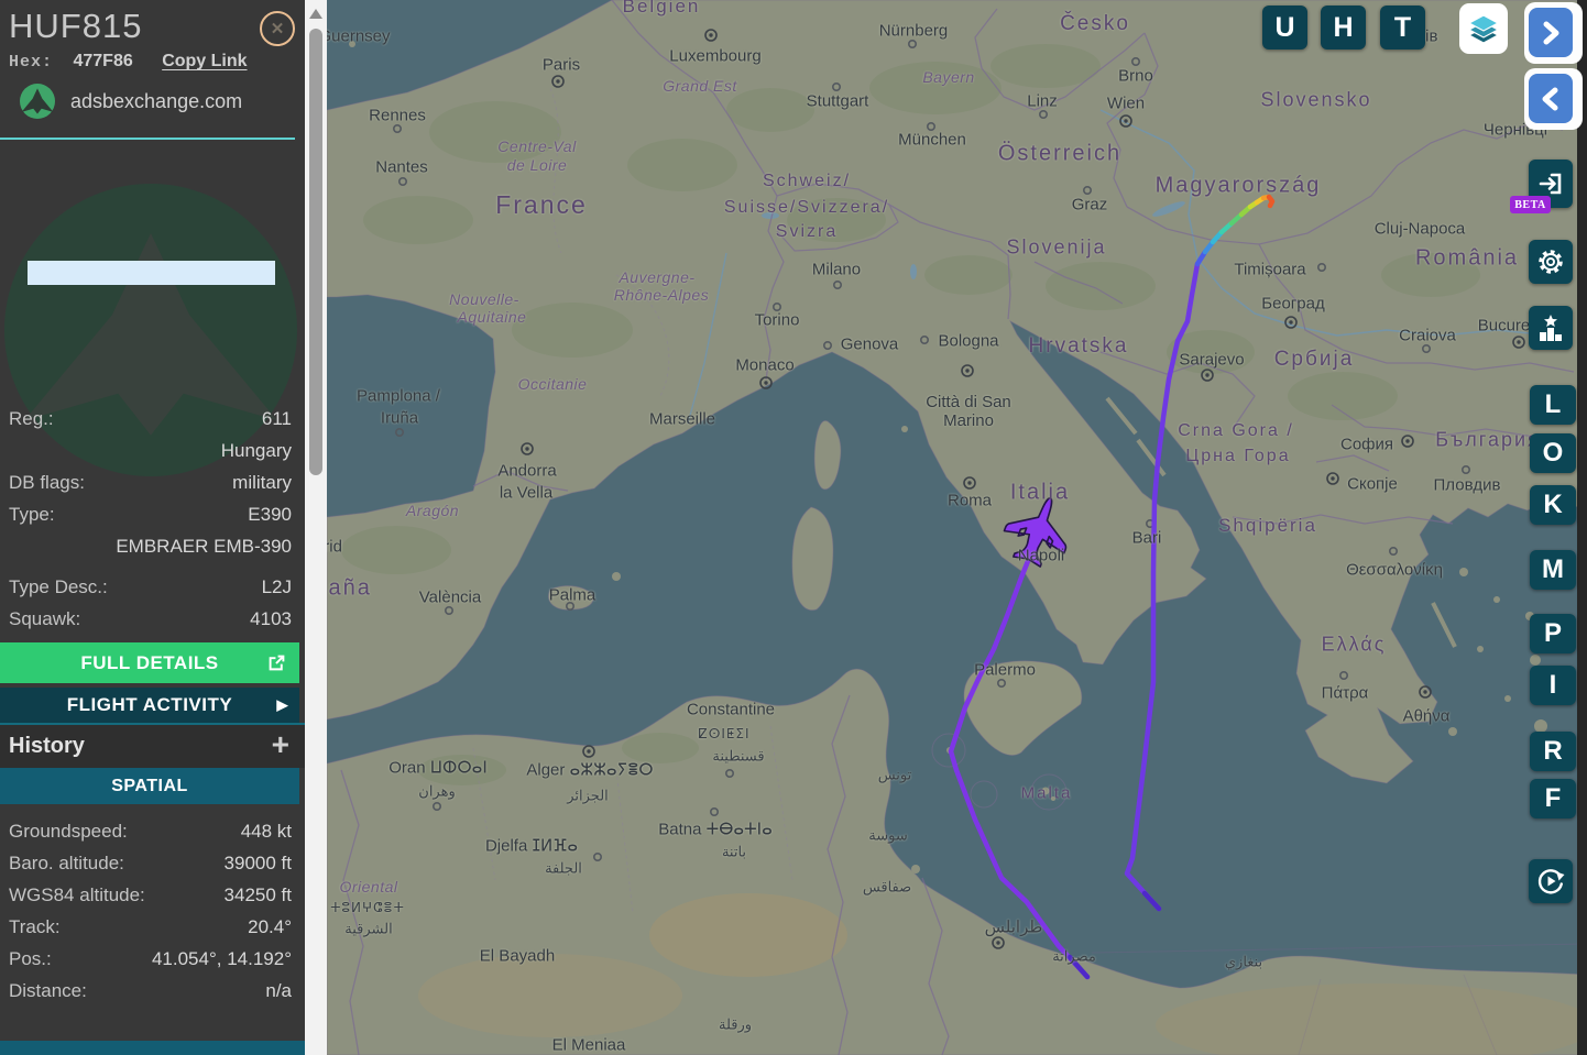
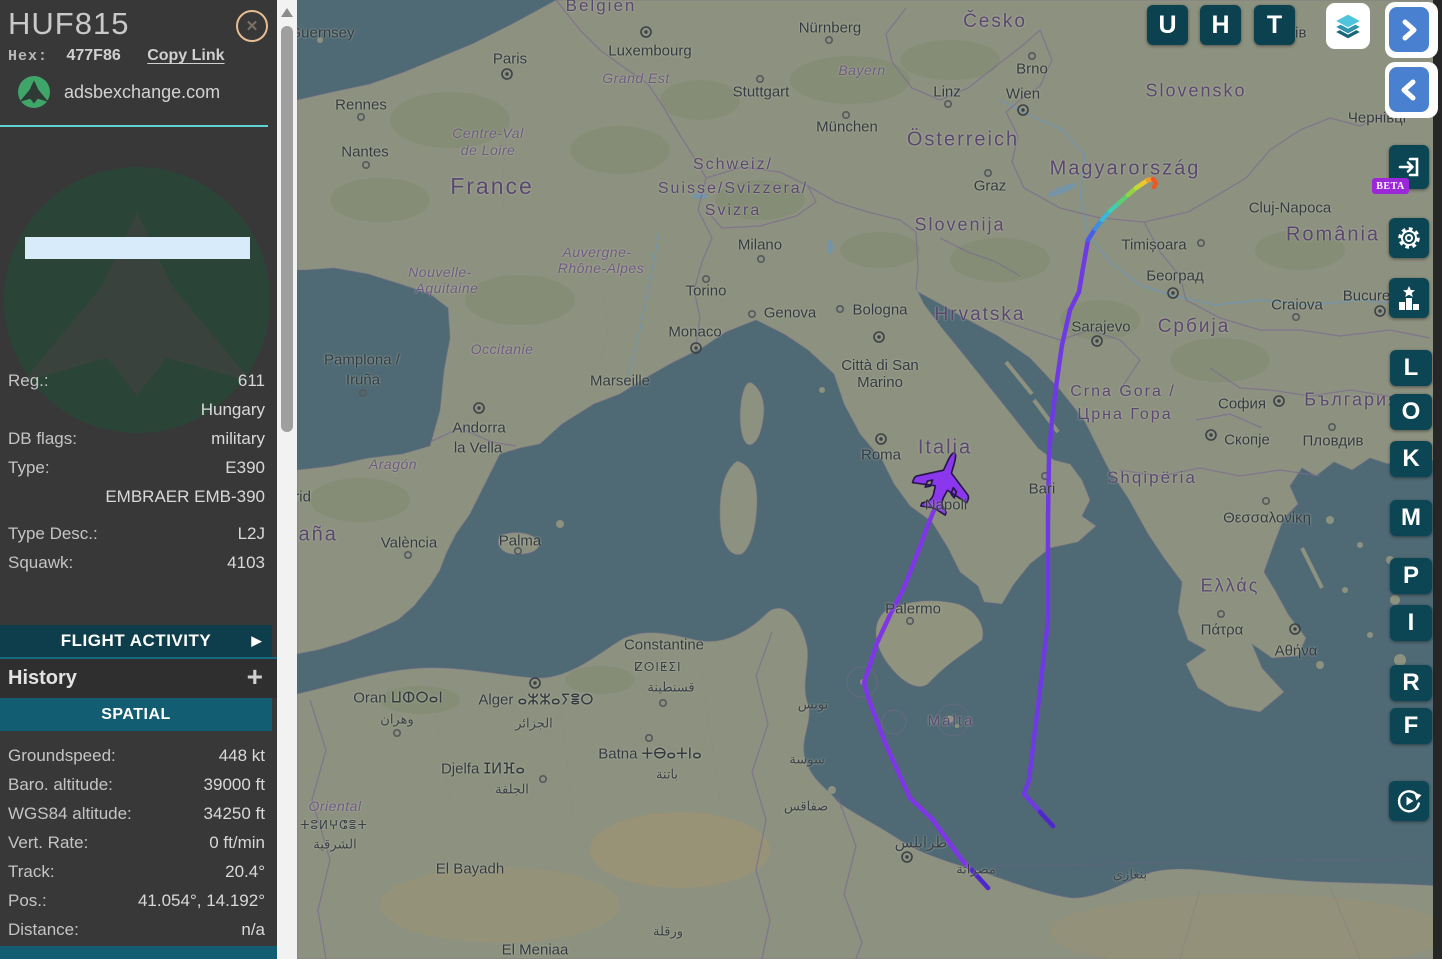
  uernsey
  Belgien
  Paris
  Luxembourg
  Grand Est
  Rennes
  Nantes
  Centre-Val
  de Loire
  France
  Nouvelle-
  Aquitaine
  Auvergne-
  Rhône-Alpes
  Occitanie
  Nürnberg
  Bayern
  Stuttgart
  München
  Česko
  Brno
  Slovensko
  Чернів
  Linz
  Wien
  Österreich
  Graz
  Magyarország
  Cluj-Napoca
  România
  Timișoara
  Београд
  Craiova
  Schweiz/
  Suisse/Svizzera/
  Svizra
  Slovenija
  Milano
  Torino
  Genova
  Bologna
  Hrvatska
  Monaco
  Marseille
  Sarajevo
  Србија
  Crna Gora /
  Црна Гора
  София
  Българи
  Скопје
  Пловдив
  Pamplona /
  Iruña
  Andorra
  la Vella
  Aragón
  València
  Palma
  Roma
  Italia
  Napoli
  Bari
  Città di San
  Marino
  Shqipëria
  Θεσσαλονίκη
  Ελλάς
  Πάτρα
  Αθήνα
  Palermo
  Malta
  Constantine
  ⵇⵙⵏⵟⵉⵏ
  قسنطينة
  Oran ⵡⵀⵔⴰⵏ
  وهران
  Alger ⴰⵣⵣⴰⵢⴻⵔ
  الجزائر
  Batna ⵜⴱⴰⵜⵏⴰ
  باتنة
  Djelfa ⵊⵍⴼⴰ
  الجلفة
  Oriental
  ⵜⵓⵍⵖⵛⴻⵜ
  الشرقية
  El Bayadh
  El Meniaa
  تونس
  سوسة
  صفاقس
  طرابلس
  مصراتة
  بنغازي
  ورقلة
  U
  H
  T
  L
  O
  K
  M
  P
  I
  R
  F
  BETA
  HUF815
  ✕
  Hex: 477F86 Copy Link
  adsbexchange.com
  Reg.:
  611
  Hungary
  DB flags:
  military
  Type:
  E390
  EMBRAER EMB-390
  Type Desc.:
  L2J
  Squawk:
  4103
- FULL DETAILS
  FLIGHT ACTIVITY
  ▶
  History
  +
  SPATIAL
  Groundspeed:
  448 kt
  Baro. altitude:
  39000 ft
  WGS84 altitude:
  34250 ft
+ Vert. Rate:
+ 0 ft/min
  Track:
  20.4°
  Pos.:
  41.054°, 14.192°
  Distance:
  n/a
